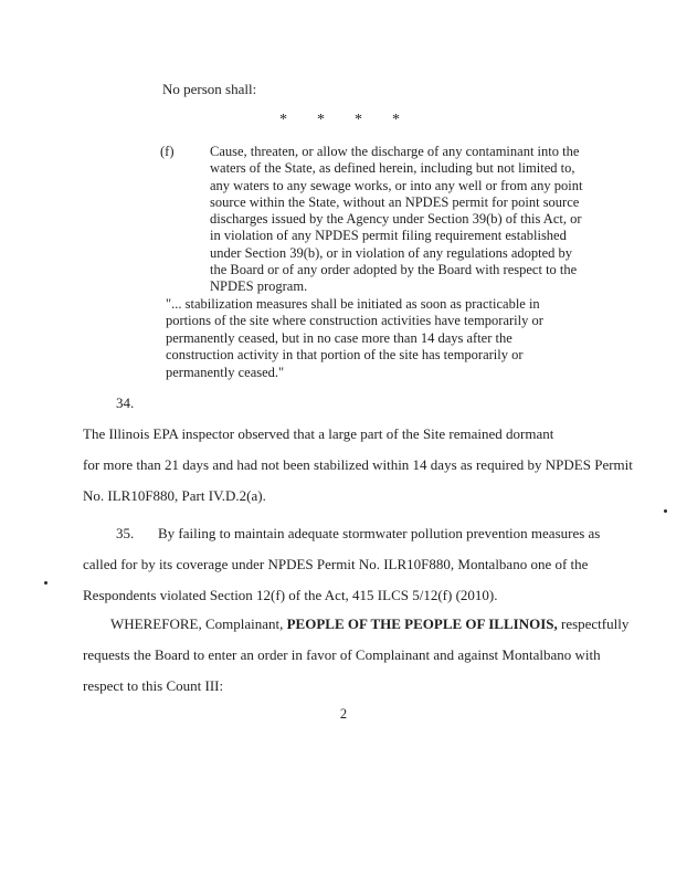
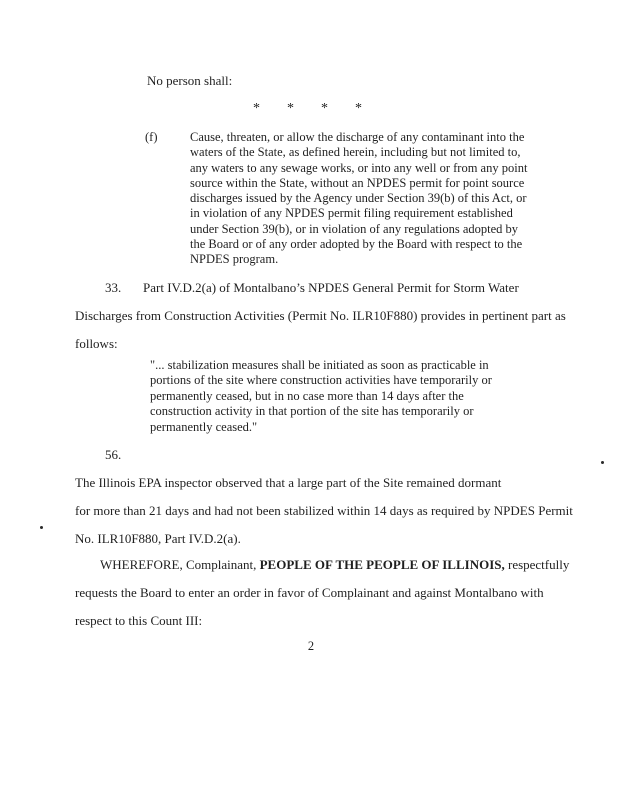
  No person shall:
  *
  *
  *
  *
  (f)
  Cause, threaten, or allow the discharge of any contaminant into the
  waters of the State, as defined herein, including but not limited to,
  any waters to any sewage works, or into any well or from any point
  source within the State, without an NPDES permit for point source
  discharges issued by the Agency under Section 39(b) of this Act, or
  in violation of any NPDES permit filing requirement established
  under Section 39(b), or in violation of any regulations adopted by
  the Board or of any order adopted by the Board with respect to the
  NPDES program.
+ 33. Part IV.D.2(a) of Montalbano’s NPDES General Permit for Storm Water
+ Discharges from Construction Activities (Permit No. ILR10F880) provides in pertinent part as
+ follows:
  "... stabilization measures shall be initiated as soon as practicable in
  portions of the site where construction activities have temporarily or
  permanently ceased, but in no case more than 14 days after the
  construction activity in that portion of the site has temporarily or
  permanently ceased."
- 34.The Illinois EPA inspector observed that a large part of the Site remained dormant
+ 56.The Illinois EPA inspector observed that a large part of the Site remained dormant
  for more than 21 days and had not been stabilized within 14 days as required by NPDES Permit
  No. ILR10F880, Part IV.D.2(a).
- 35. By failing to maintain adequate stormwater pollution prevention measures as
- called for by its coverage under NPDES Permit No. ILR10F880, Montalbano one of the
- Respondents violated Section 12(f) of the Act, 415 ILCS 5/12(f) (2010).
  WHEREFORE, Complainant, PEOPLE OF THE PEOPLE OF ILLINOIS, respectfully
  requests the Board to enter an order in favor of Complainant and against Montalbano with
  respect to this Count III:
  2
